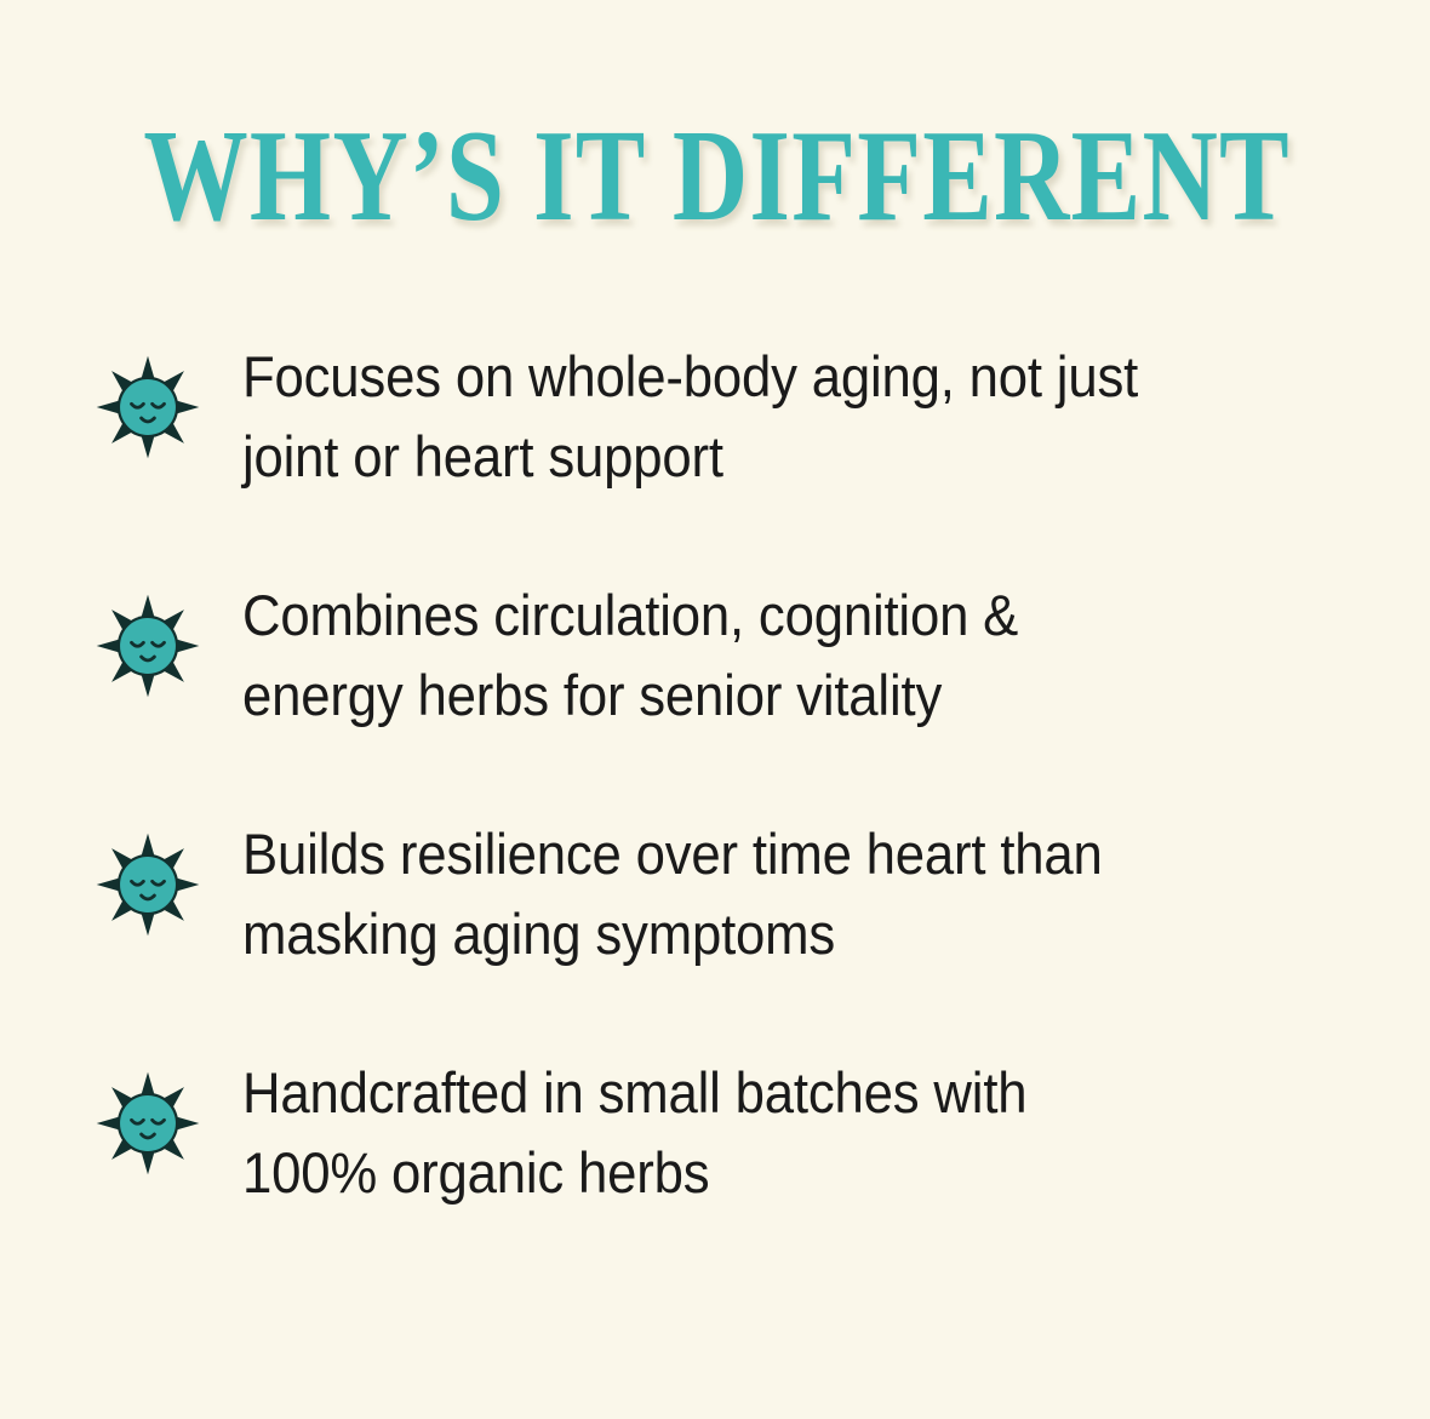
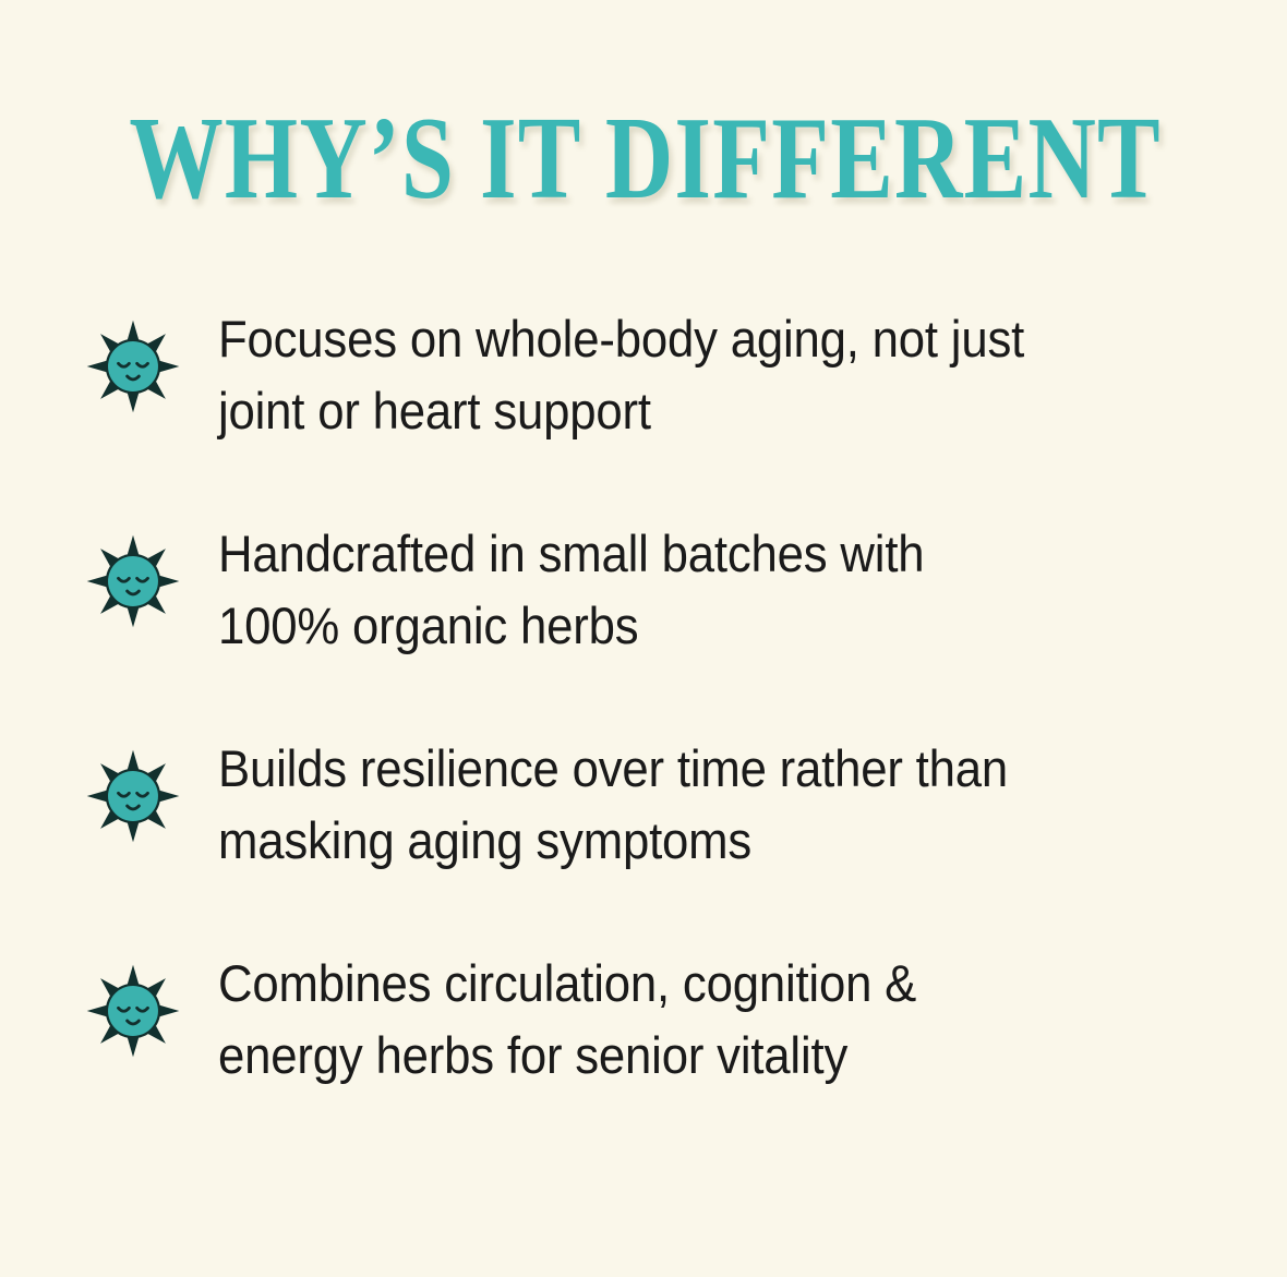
  WHY’S IT DIFFERENT
  Focuses on whole-body aging, not just joint or heart support
- Combines circulation, cognition & energy herbs for senior vitality
+ Handcrafted in small batches with 100% organic herbs
- Builds resilience over time heart than masking aging symptoms
+ Builds resilience over time rather than masking aging symptoms
- Handcrafted in small batches with 100% organic herbs
+ Combines circulation, cognition & energy herbs for senior vitality
